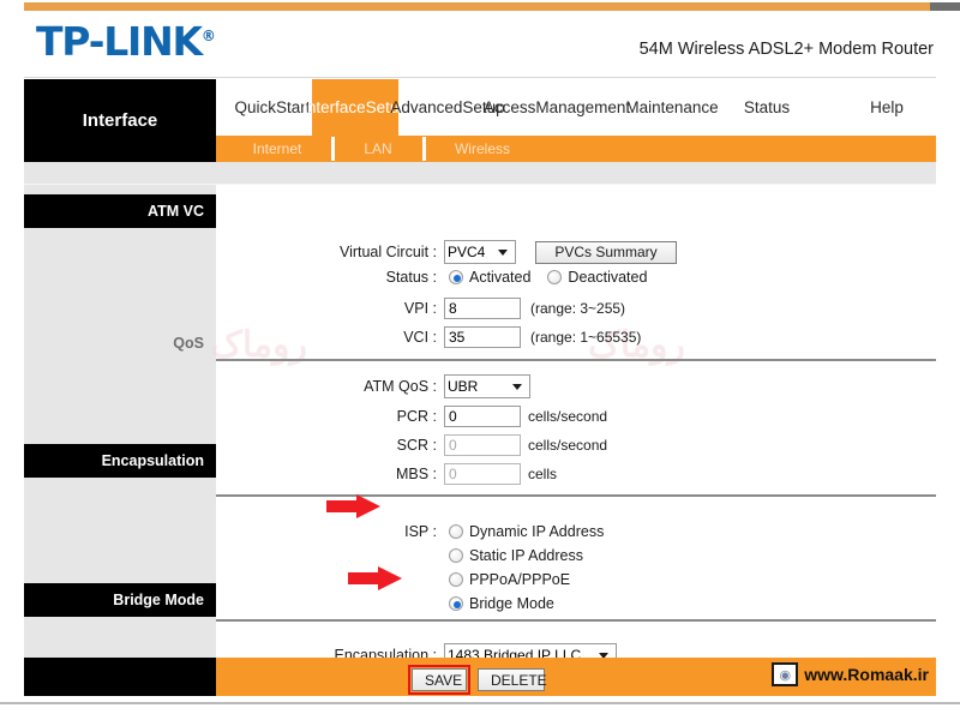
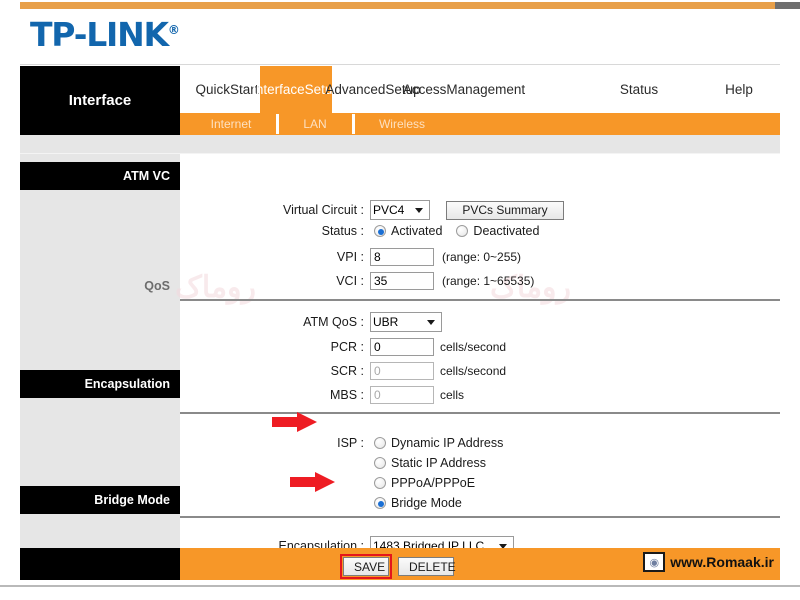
  TP-LINK®
- 54M Wireless ADSL2+ Modem Router
  Interface
  Quick
  Start
  Interface
  Setup
  Advanced
  Setup
  Access
  Management
- Maintenance
  Status
  Help
  Internet
  LAN
  Wireless
  ATM VC
  QoS
  Encapsulation
  Bridge Mode
  روماک
  روماک
  Virtual Circuit :
  PVC4
  PVCs Summary
  Status :
  Activated
  Deactivated
  VPI :
  8
- (range: 3~255)
+ (range: 0~255)
  VCI :
  35
  (range: 1~65535)
  ATM QoS :
  UBR
  PCR :
  0
  cells/second
  SCR :
  0
  cells/second
  MBS :
  0
  cells
  ISP :
  Dynamic IP Address
  Static IP Address
  PPPoA/PPPoE
  Bridge Mode
  Encapsulation :
  1483 Bridged IP LLC
  SAVE
  DELETE
  ◉
  www.Romaak.ir
